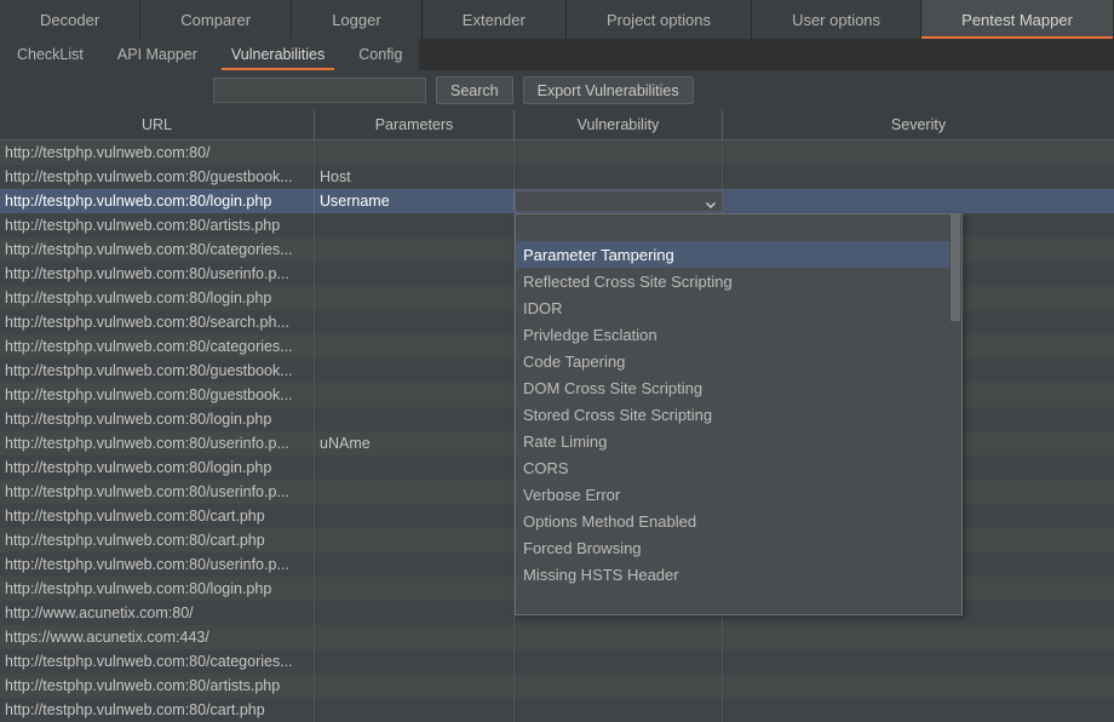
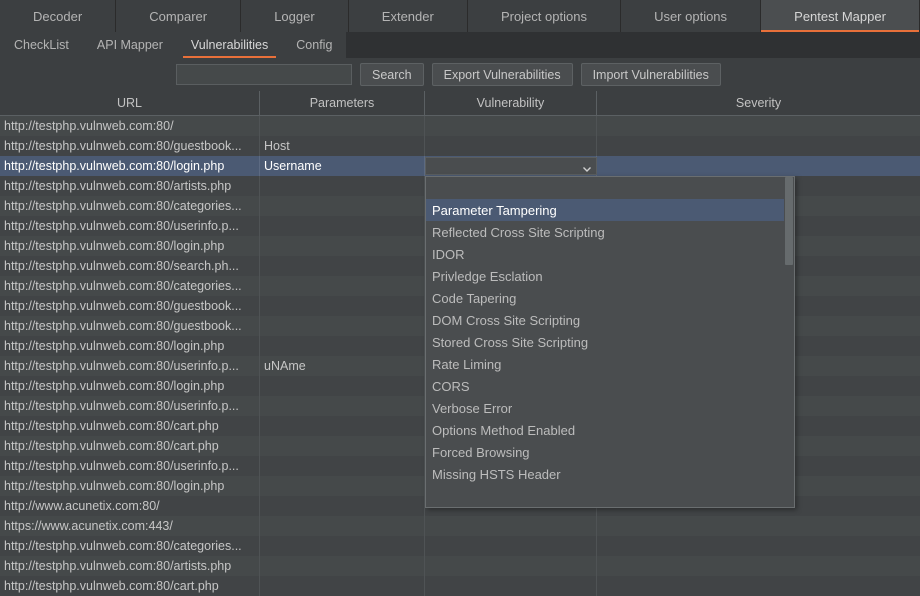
  Decoder
  Comparer
  Logger
  Extender
  Project options
  User options
  Pentest Mapper
  CheckList
  API Mapper
  Vulnerabilities
  Config
  Search
  Export Vulnerabilities
+ Import Vulnerabilities
  URL
  Parameters
  Vulnerability
  Severity
  http://testphp.vulnweb.com:80/
  http://testphp.vulnweb.com:80/guestbook...
  Host
  http://testphp.vulnweb.com:80/login.php
  Username
  http://testphp.vulnweb.com:80/artists.php
  http://testphp.vulnweb.com:80/categories...
  http://testphp.vulnweb.com:80/userinfo.p...
  http://testphp.vulnweb.com:80/login.php
  http://testphp.vulnweb.com:80/search.ph...
  http://testphp.vulnweb.com:80/categories...
  http://testphp.vulnweb.com:80/guestbook...
  http://testphp.vulnweb.com:80/guestbook...
  http://testphp.vulnweb.com:80/login.php
  http://testphp.vulnweb.com:80/userinfo.p...
  uNAme
  http://testphp.vulnweb.com:80/login.php
  http://testphp.vulnweb.com:80/userinfo.p...
  http://testphp.vulnweb.com:80/cart.php
  http://testphp.vulnweb.com:80/cart.php
  http://testphp.vulnweb.com:80/userinfo.p...
  http://testphp.vulnweb.com:80/login.php
  http://www.acunetix.com:80/
  https://www.acunetix.com:443/
  http://testphp.vulnweb.com:80/categories...
  http://testphp.vulnweb.com:80/artists.php
  http://testphp.vulnweb.com:80/cart.php
  Parameter Tampering
  Reflected Cross Site Scripting
  IDOR
  Privledge Esclation
  Code Tapering
  DOM Cross Site Scripting
  Stored Cross Site Scripting
  Rate Liming
  CORS
  Verbose Error
  Options Method Enabled
  Forced Browsing
  Missing HSTS Header
